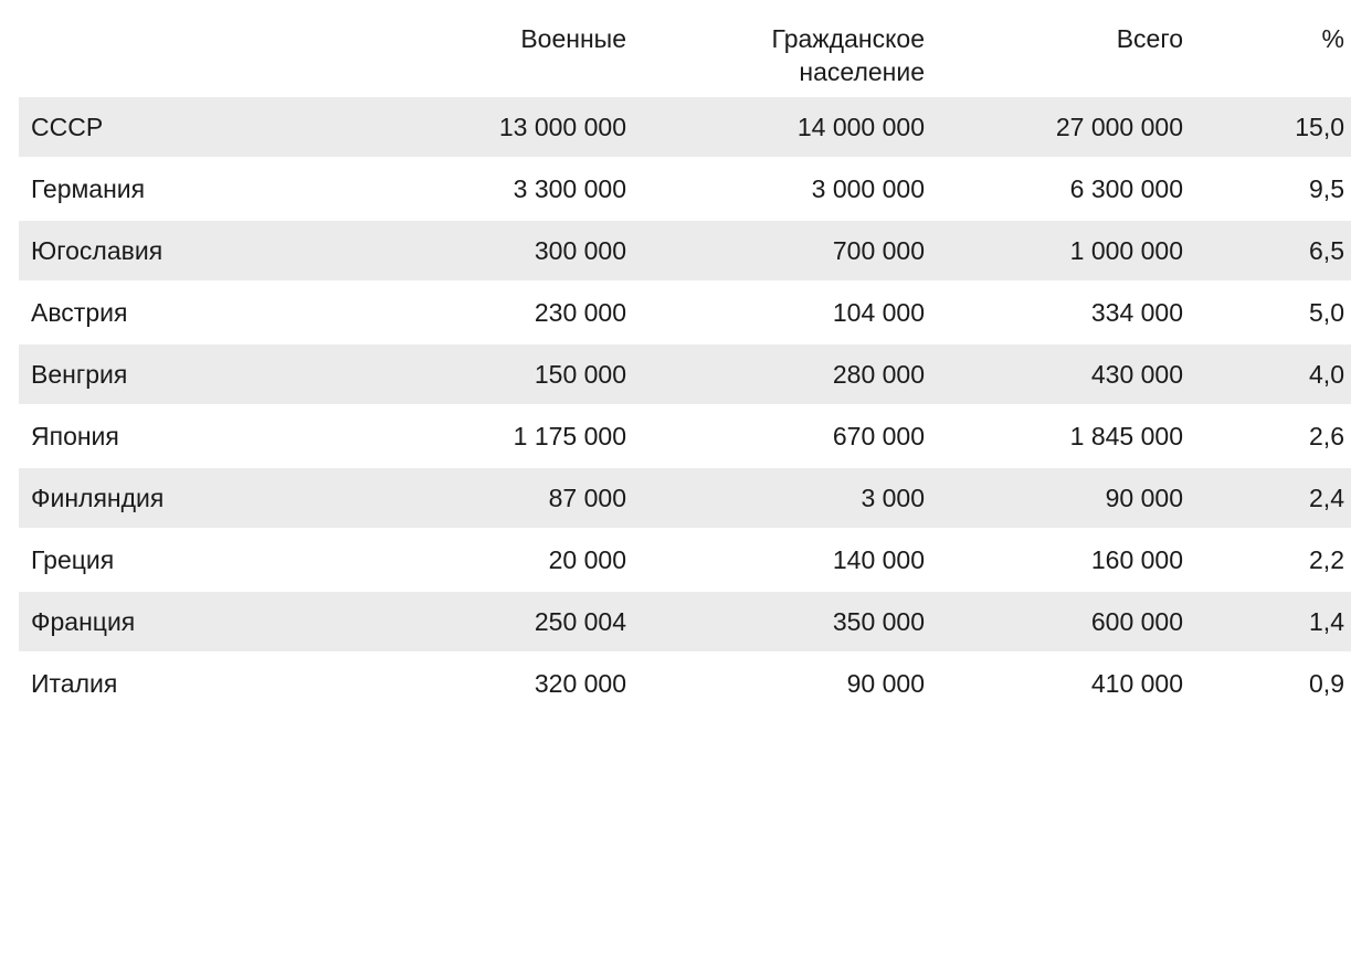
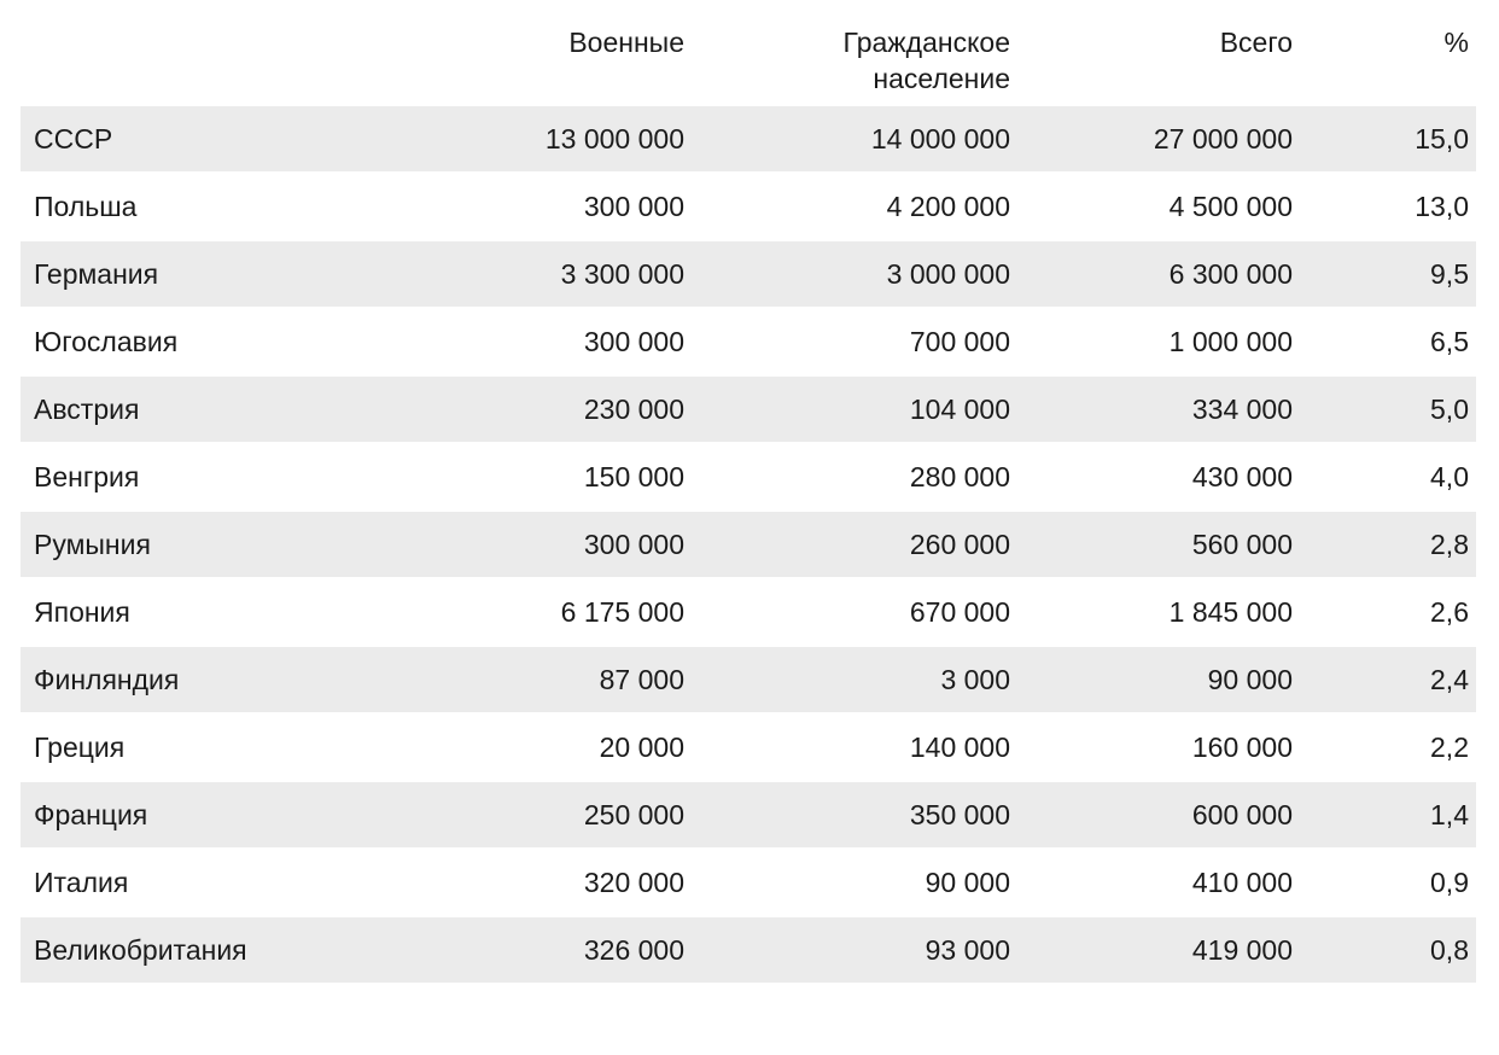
  	Военные	Гражданское население	Всего	%
  СССР	13 000 000	14 000 000	27 000 000	15,0
+ Польша	300 000	4 200 000	4 500 000	13,0
  Германия	3 300 000	3 000 000	6 300 000	9,5
  Югославия	300 000	700 000	1 000 000	6,5
  Австрия	230 000	104 000	334 000	5,0
  Венгрия	150 000	280 000	430 000	4,0
+ Румыния	300 000	260 000	560 000	2,8
- Япония	1 175 000	670 000	1 845 000	2,6
+ Япония	6 175 000	670 000	1 845 000	2,6
  Финляндия	87 000	3 000	90 000	2,4
  Греция	20 000	140 000	160 000	2,2
- Франция	250 004	350 000	600 000	1,4
+ Франция	250 000	350 000	600 000	1,4
  Италия	320 000	90 000	410 000	0,9
+ Великобритания	326 000	93 000	419 000	0,8
